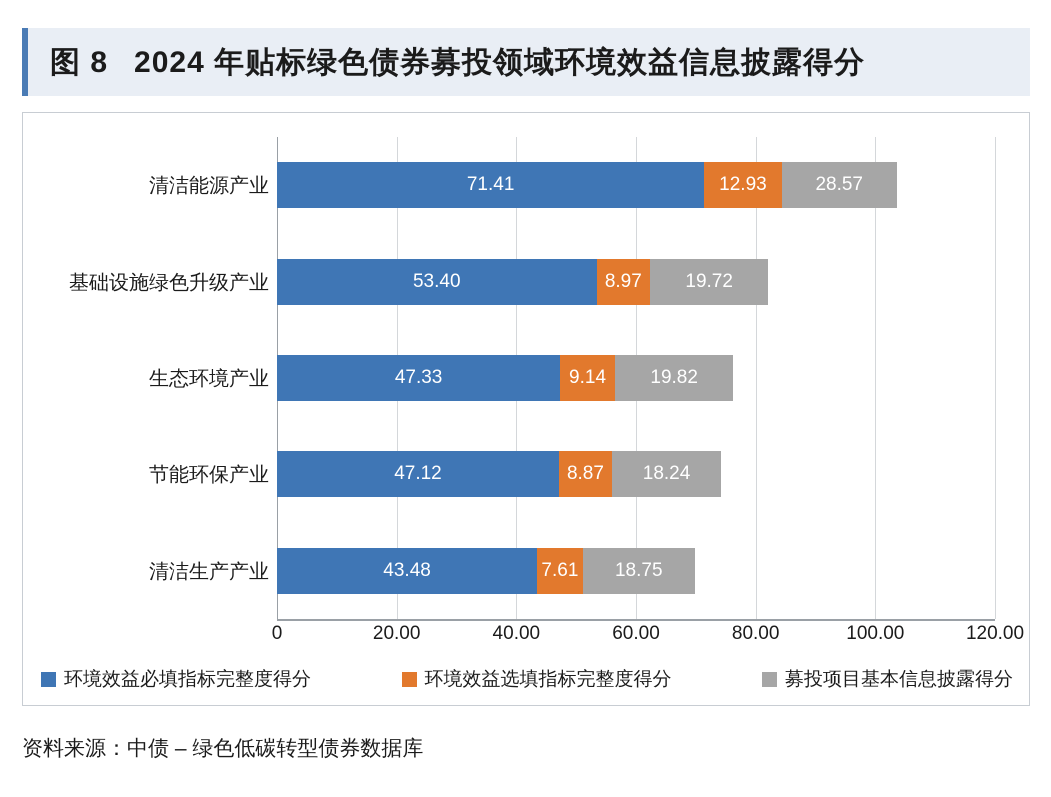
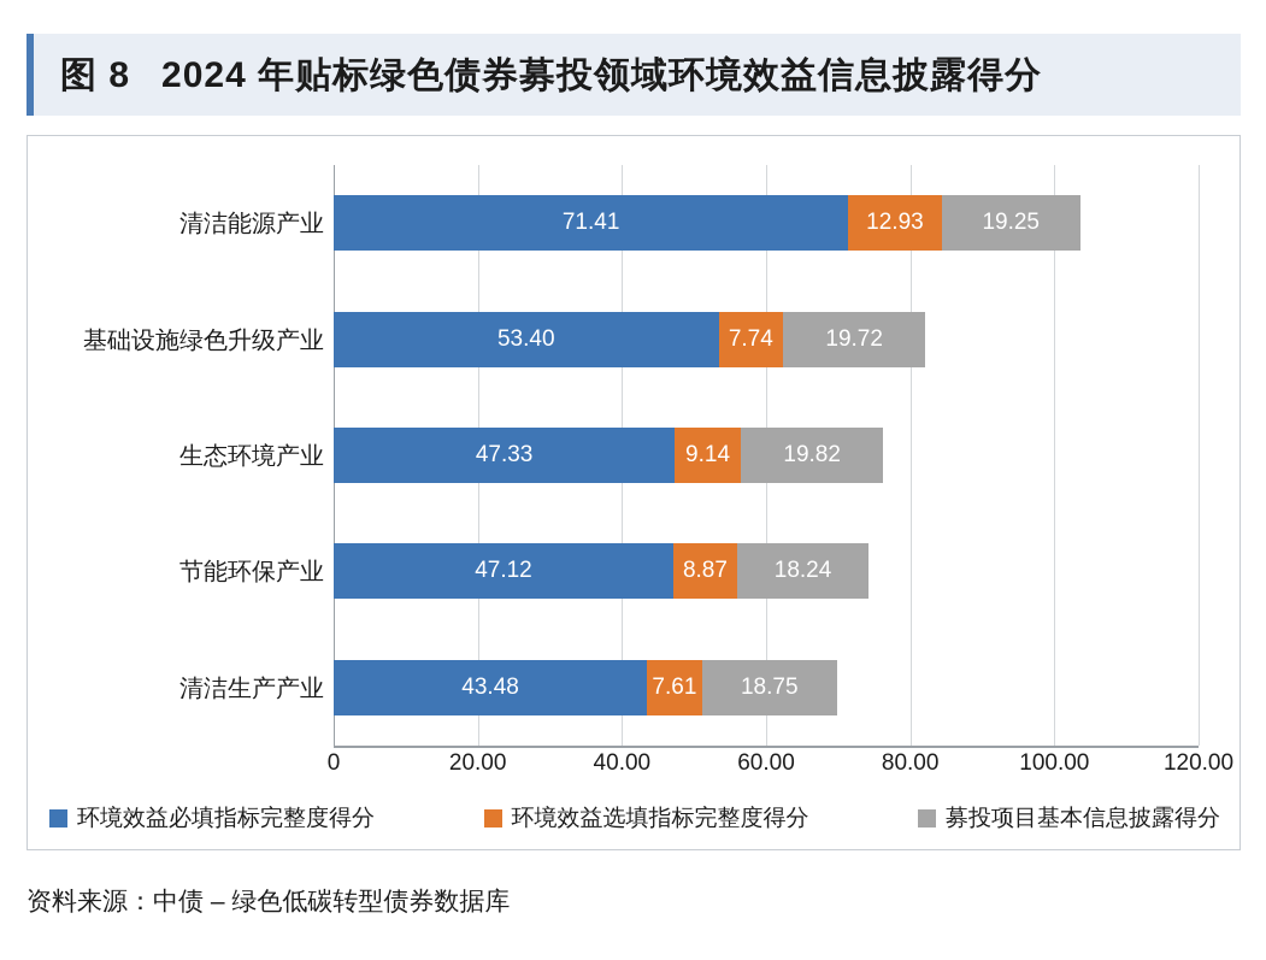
  图 8 2024 年贴标绿色债券募投领域环境效益信息披露得分
  清洁能源产业
  基础设施绿色升级产业
  生态环境产业
  节能环保产业
  清洁生产产业
  71.41
  12.93
- 28.57
+ 19.25
  53.40
- 8.97
+ 7.74
  19.72
  47.33
  9.14
  19.82
  47.12
  8.87
  18.24
  43.48
  7.61
  18.75
  0
  20.00
  40.00
  60.00
  80.00
  100.00
  120.00
  环境效益必填指标完整度得分
  环境效益选填指标完整度得分
  募投项目基本信息披露得分
  资料来源：中债 – 绿色低碳转型债券数据库
